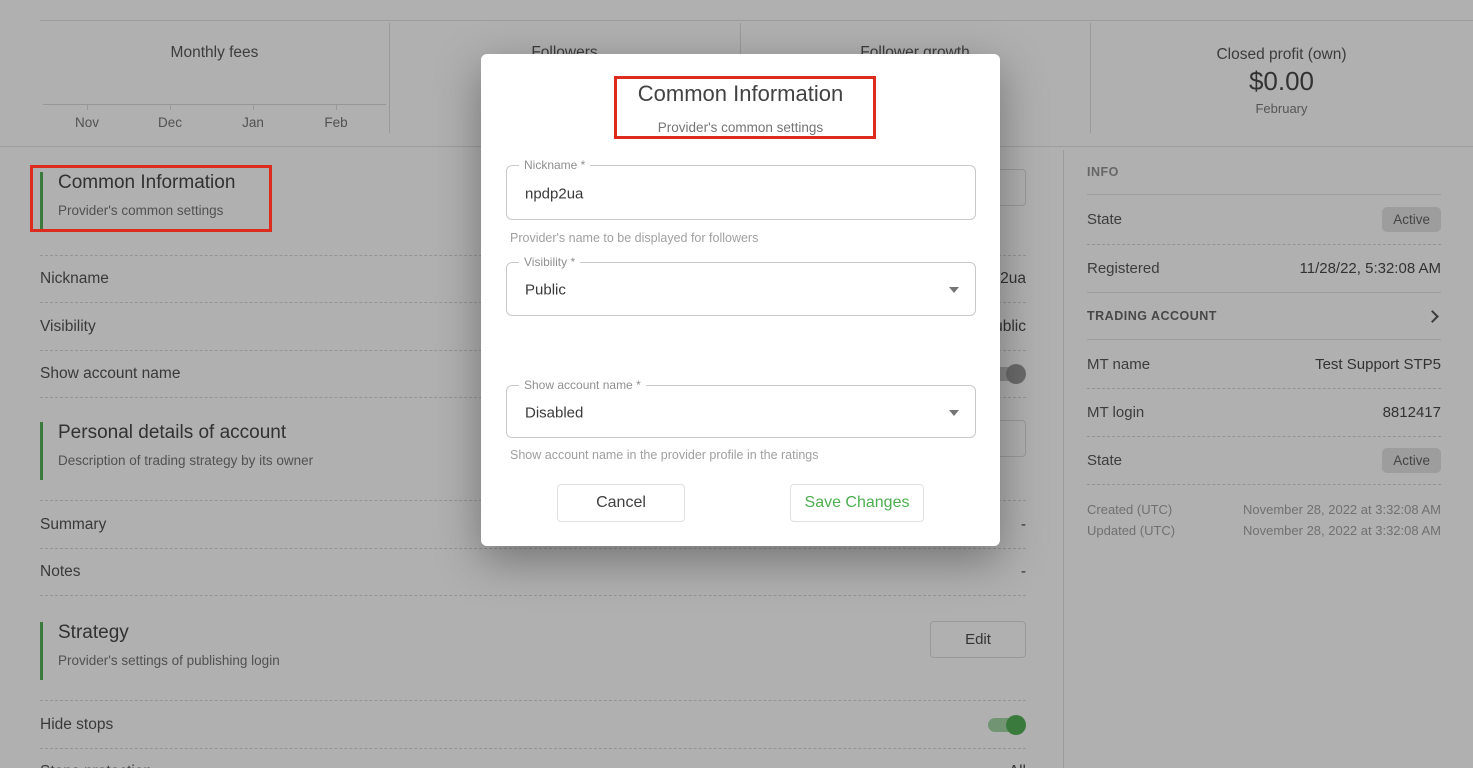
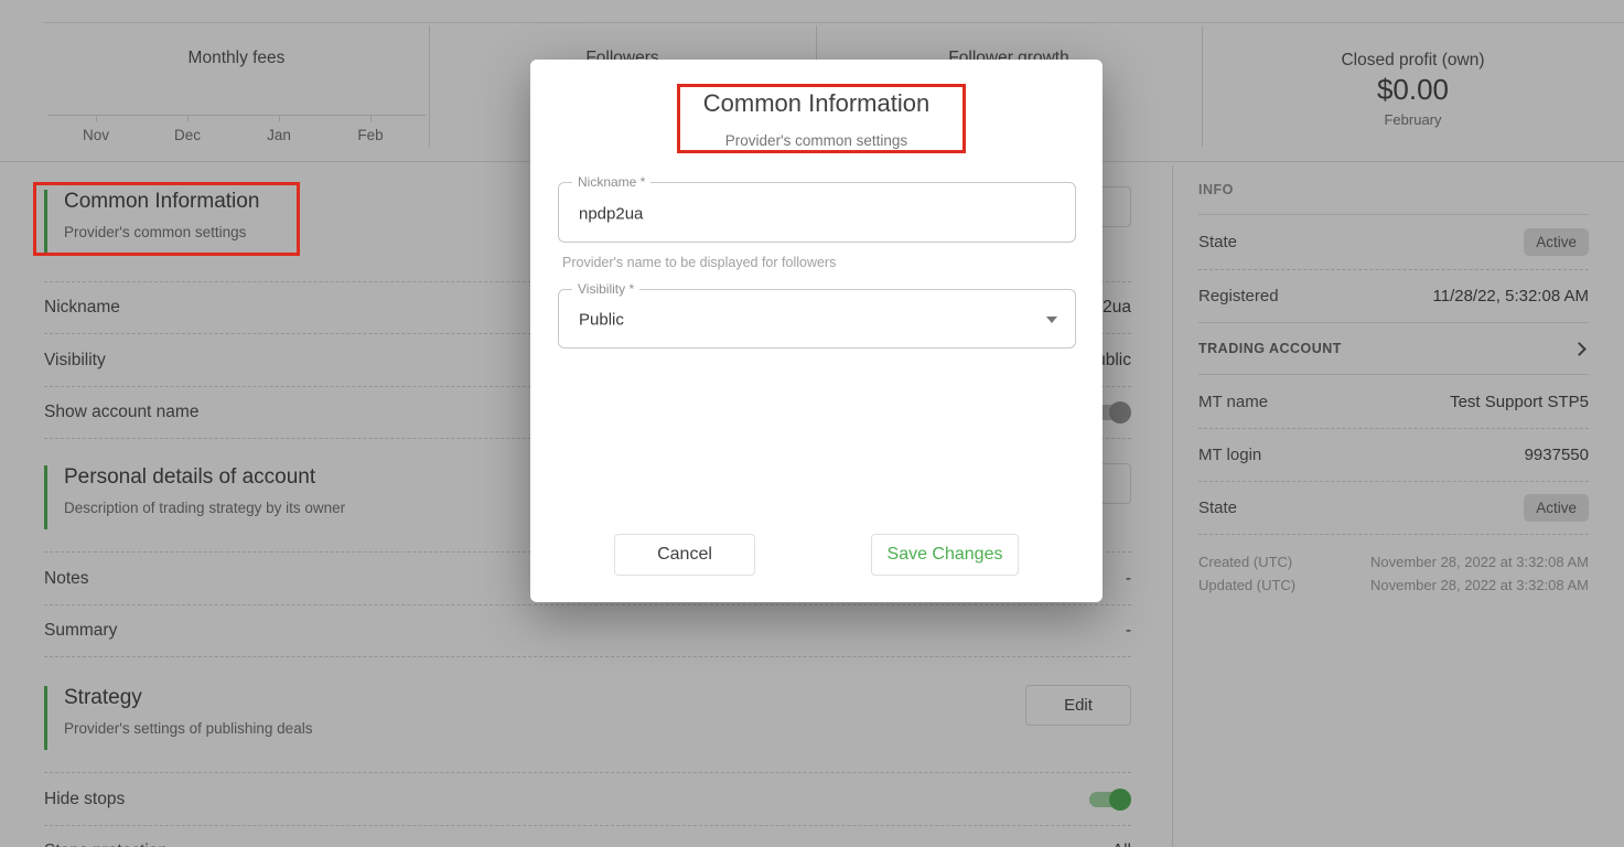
  Monthly fees
  Followers
  Follower growth
  Closed profit (own)
  $0.00
  February
  Nov
  Dec
  Jan
  Feb
  Common Information
  Provider's common settings
  Nickname
  Visibility
  Show account name
  Personal details of account
  Description of trading strategy by its owner
- Summary
+ Notes
  -
- Notes
+ Summary
  -
  Strategy
- Provider's settings of publishing login
+ Provider's settings of publishing deals
  Edit
  Hide stops
  INFO
  State
  Active
  Registered
  11/28/22, 5:32:08 AM
  TRADING ACCOUNT
  MT name
  Test Support STP5
  MT login
- 8812417
+ 9937550
  State
  Active
  Created (UTC)
  November 28, 2022 at 3:32:08 AM
  Updated (UTC)
  November 28, 2022 at 3:32:08 AM
  Common Information
  Provider's common settings
  Nickname *
  npdp2ua
  Provider's name to be displayed for followers
  Visibility *
  Public
- Show account name *
- Disabled
- Show account name in the provider profile in the ratings
  Cancel
  Save Changes
